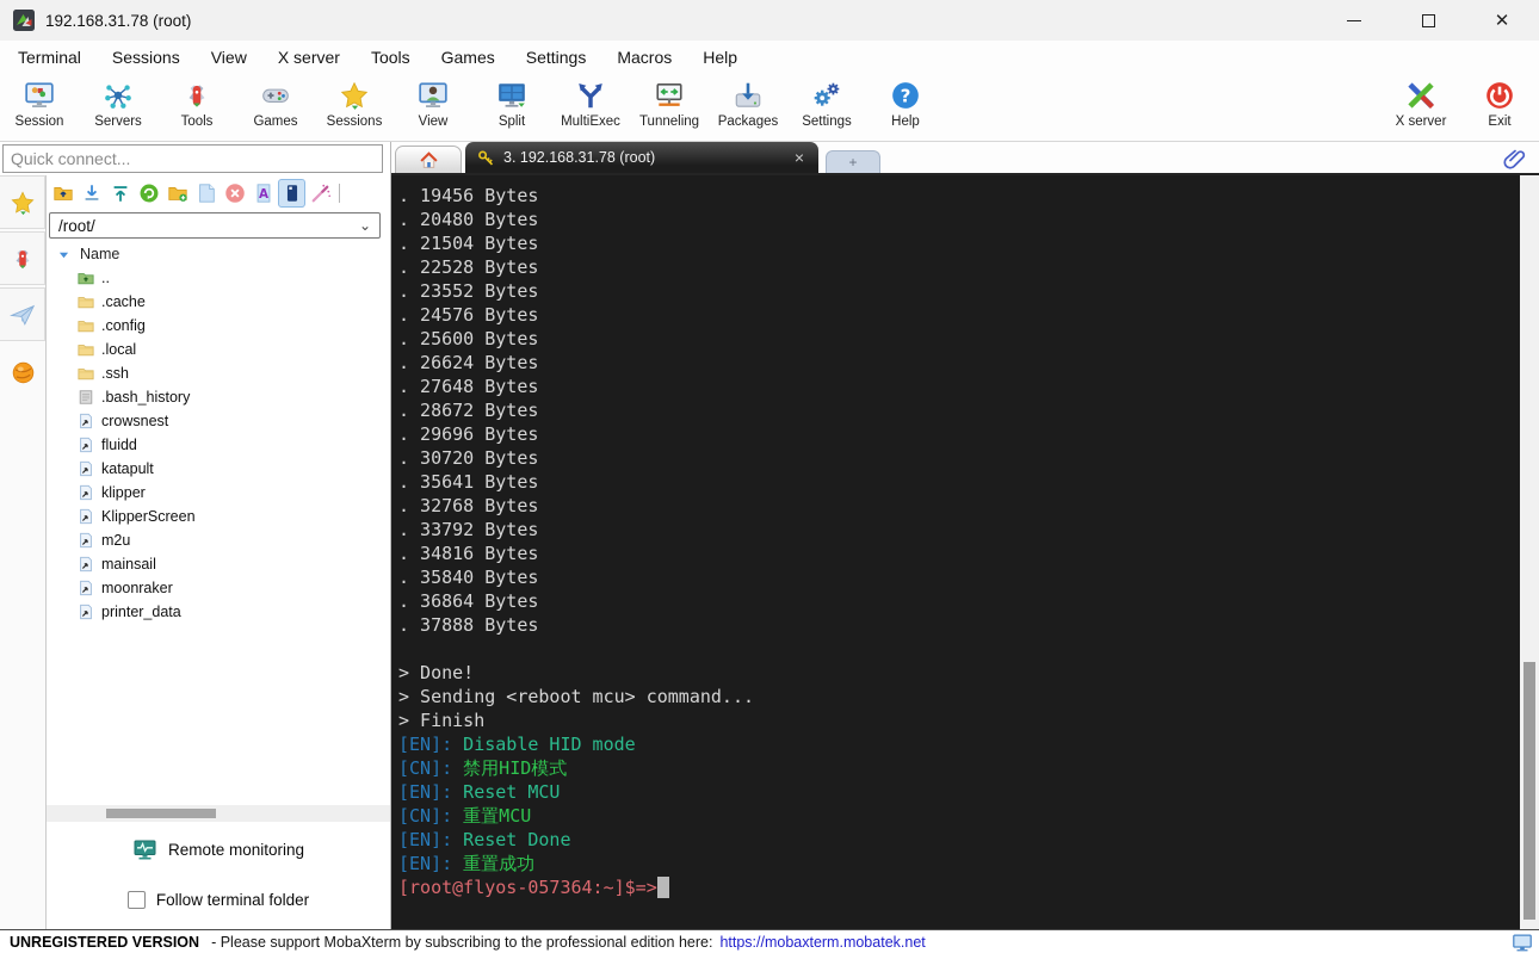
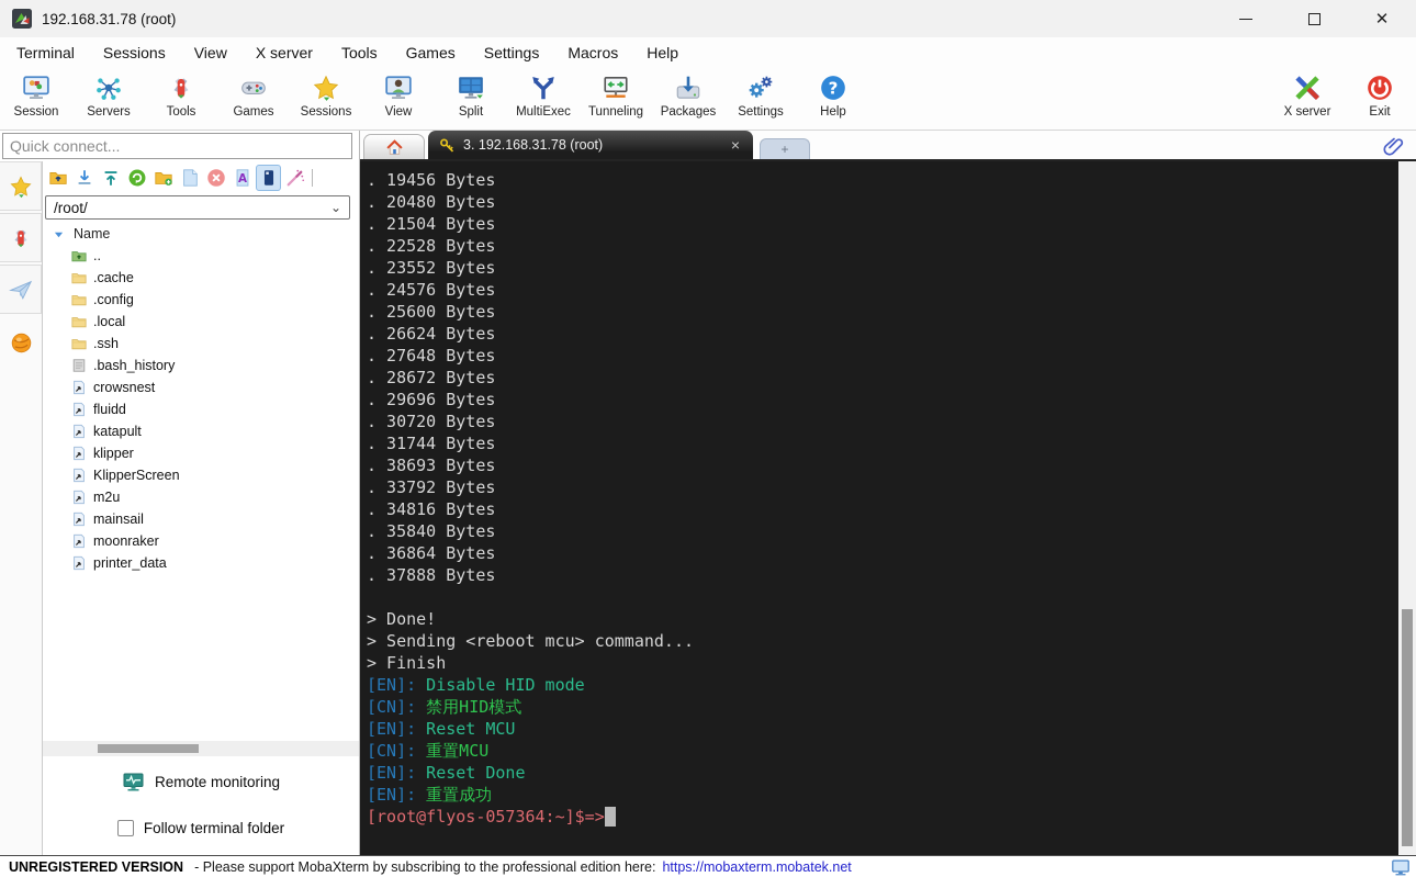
  192.168.31.78 (root)
  ✕
  Terminal
  Sessions
  View
  X server
  Tools
  Games
  Settings
  Macros
  Help
  Session
  Servers
  Tools
  Games
  Sessions
  View
  Split
  MultiExec
  Tunneling
  Packages
  Settings
  ?
  Help
  X server
  Exit
  Quick connect...
  A
  /root/
  ⌄
  Name
  ..
  .cache
  .config
  .local
  .ssh
  .bash_history
  crowsnest
  fluidd
  katapult
  klipper
  KlipperScreen
  m2u
  mainsail
  moonraker
  printer_data
  Remote monitoring
  Follow terminal folder
  3. 192.168.31.78 (root)
  ×
  +
  . 19456 Bytes
  . 20480 Bytes
  . 21504 Bytes
  . 22528 Bytes
  . 23552 Bytes
  . 24576 Bytes
  . 25600 Bytes
  . 26624 Bytes
  . 27648 Bytes
  . 28672 Bytes
  . 29696 Bytes
  . 30720 Bytes
- . 35641 Bytes
+ . 31744 Bytes
- . 32768 Bytes
+ . 38693 Bytes
  . 33792 Bytes
  . 34816 Bytes
  . 35840 Bytes
  . 36864 Bytes
  . 37888 Bytes
  > Done!
  > Sending <reboot mcu> command...
  > Finish
  [EN]: Disable HID mode
  [CN]: 禁用HID模式
  [EN]: Reset MCU
  [CN]: 重置MCU
  [EN]: Reset Done
  [EN]: 重置成功
  [root@flyos-057364:~]$=>
  UNREGISTERED VERSION
  - Please support MobaXterm by subscribing to the professional edition here:
  https://mobaxterm.mobatek.net
